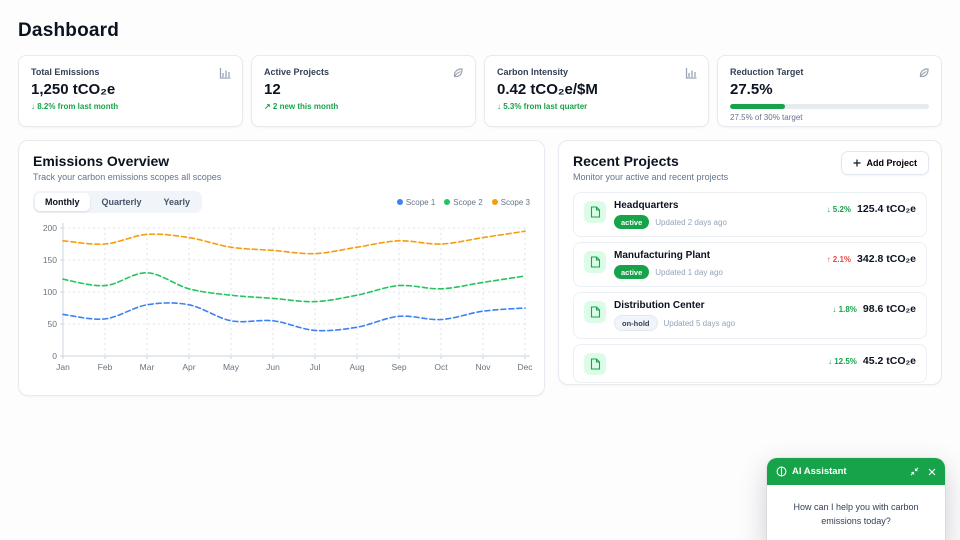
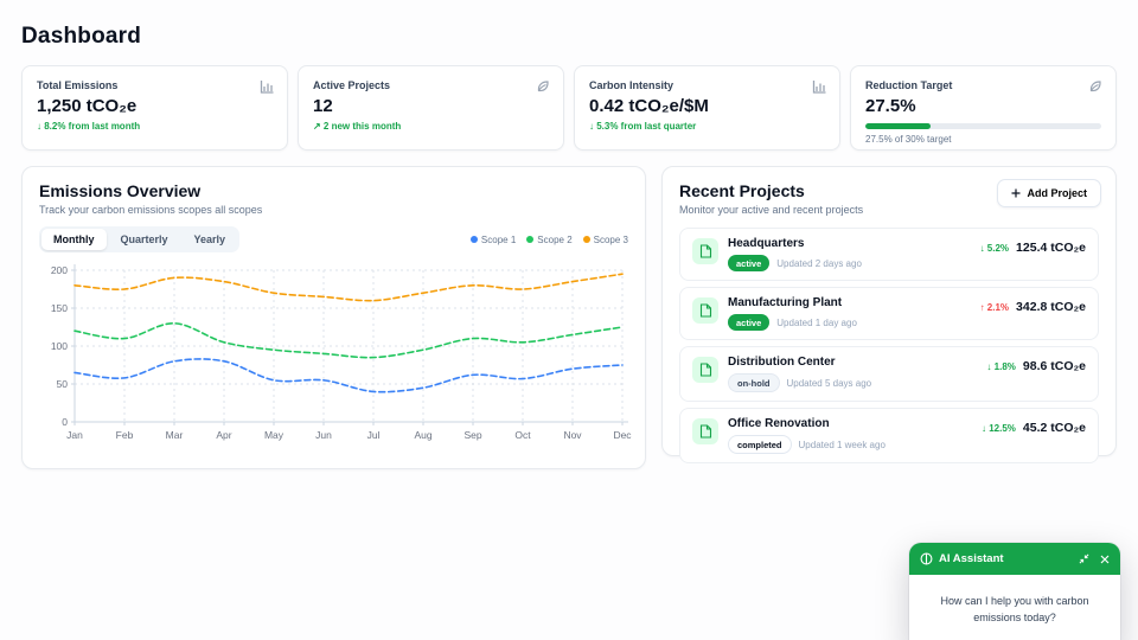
  Dashboard
  Total Emissions
  1,250 tCO₂e
  ↓ 8.2% from last month
  Active Projects
  12
  ↗ 2 new this month
  Carbon Intensity
  0.42 tCO₂e/$M
  ↓ 5.3% from last quarter
  Reduction Target
  27.5%
  27.5% of 30% target
  Emissions Overview
  Track your carbon emissions scopes all scopes
  Monthly
  Quarterly
  Yearly
  Scope 1
  Scope 2
  Scope 3
  0
  50
  100
  150
  200
  Jan
  Feb
  Mar
  Apr
  May
  Jun
  Jul
  Aug
  Sep
  Oct
  Nov
  Dec
  Recent Projects
  Monitor your active and recent projects
  Add Project
  Headquarters
  active
  Updated 2 days ago
  ↓ 5.2%
  125.4 tCO₂e
  Manufacturing Plant
  active
  Updated 1 day ago
  ↑ 2.1%
  342.8 tCO₂e
  Distribution Center
  on-hold
  Updated 5 days ago
  ↓ 1.8%
  98.6 tCO₂e
+ Office Renovation
+ completed
+ Updated 1 week ago
  ↓ 12.5%
  45.2 tCO₂e
  AI Assistant
  How can I help you with carbon emissions today?
